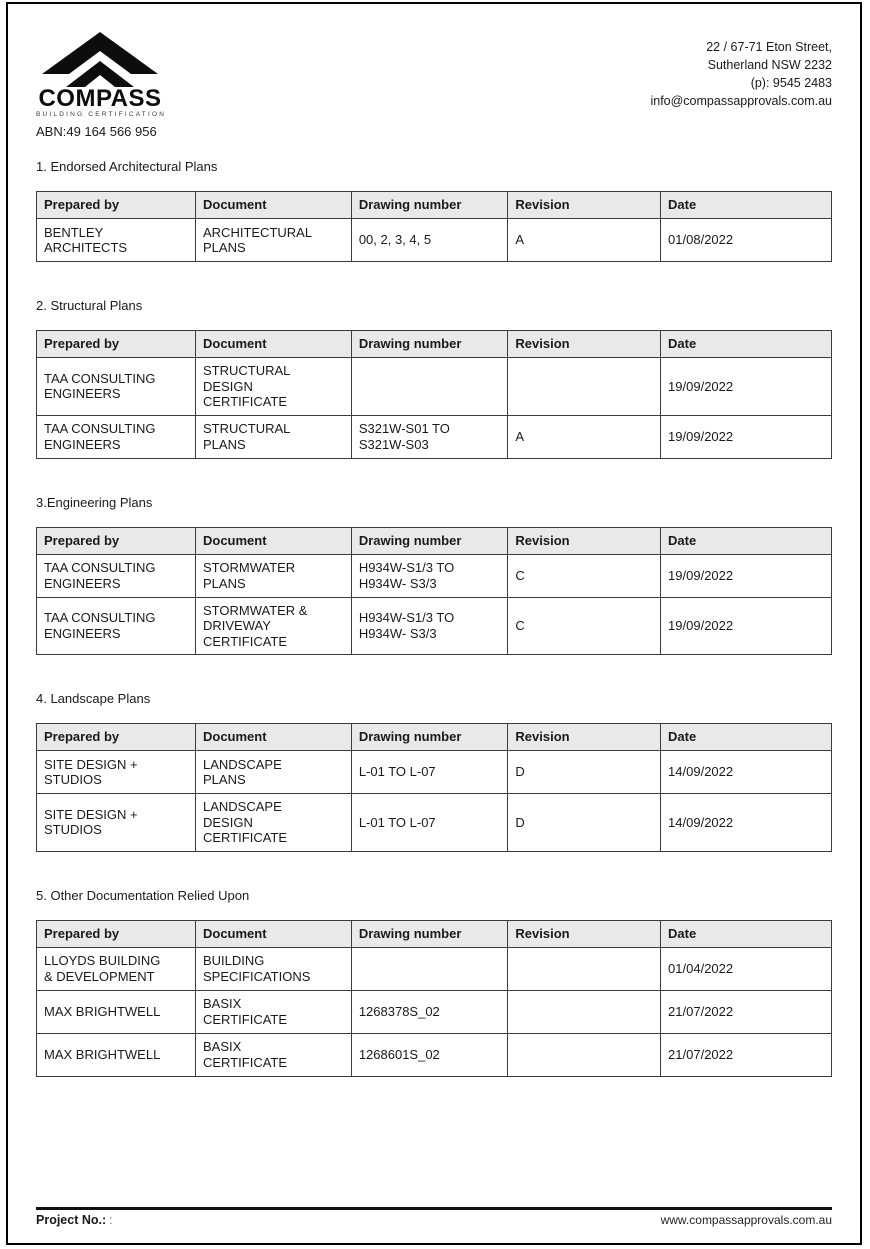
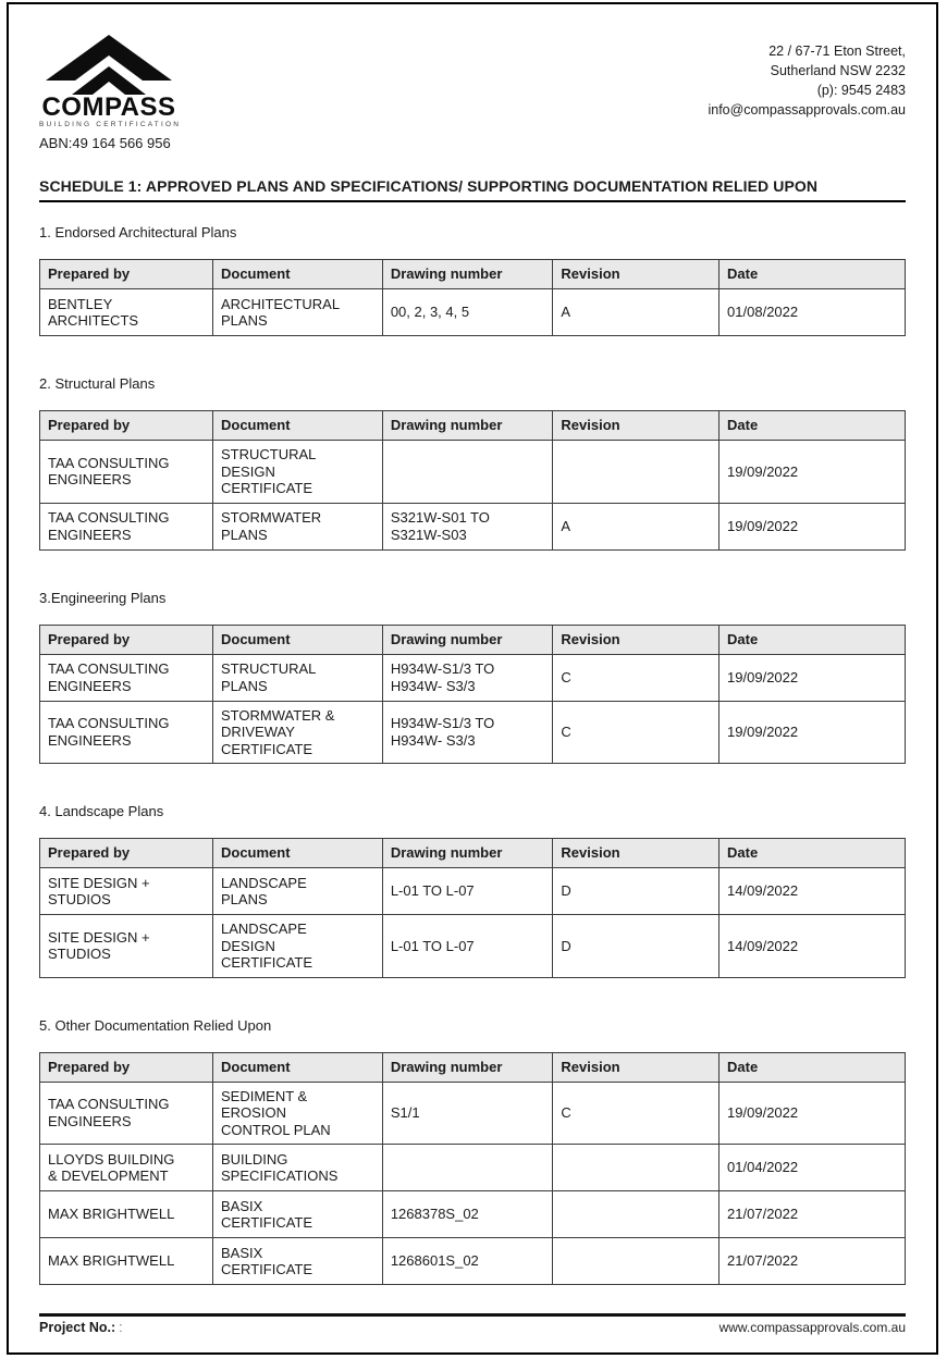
  COMPASS
  ABN:49 164 566 956
  22 / 67-71 Eton Street,
  Sutherland NSW 2232
  (p): 9545 2483
  info@compassapprovals.com.au
+ SCHEDULE 1: APPROVED PLANS AND SPECIFICATIONS/ SUPPORTING DOCUMENTATION RELIED UPON
  1. Endorsed Architectural Plans
  Prepared by	Document	Drawing number	Revision	Date
  BENTLEY ARCHITECTS	ARCHITECTURAL PLANS	00, 2, 3, 4, 5	A	01/08/2022
  2. Structural Plans
  Prepared by	Document	Drawing number	Revision	Date
  TAA CONSULTING ENGINEERS	STRUCTURAL DESIGN CERTIFICATE			19/09/2022
- TAA CONSULTING ENGINEERS	STRUCTURAL PLANS	S321W-S01 TO S321W-S03	A	19/09/2022
+ TAA CONSULTING ENGINEERS	STORMWATER PLANS	S321W-S01 TO S321W-S03	A	19/09/2022
  3.Engineering Plans
  Prepared by	Document	Drawing number	Revision	Date
- TAA CONSULTING ENGINEERS	STORMWATER PLANS	H934W-S1/3 TO H934W- S3/3	C	19/09/2022
+ TAA CONSULTING ENGINEERS	STRUCTURAL PLANS	H934W-S1/3 TO H934W- S3/3	C	19/09/2022
  TAA CONSULTING ENGINEERS	STORMWATER & DRIVEWAY CERTIFICATE	H934W-S1/3 TO H934W- S3/3	C	19/09/2022
  4. Landscape Plans
  Prepared by	Document	Drawing number	Revision	Date
  SITE DESIGN + STUDIOS	LANDSCAPE PLANS	L-01 TO L-07	D	14/09/2022
  SITE DESIGN + STUDIOS	LANDSCAPE DESIGN CERTIFICATE	L-01 TO L-07	D	14/09/2022
  5. Other Documentation Relied Upon
  Prepared by	Document	Drawing number	Revision	Date
+ TAA CONSULTING ENGINEERS	SEDIMENT & EROSION CONTROL PLAN	S1/1	C	19/09/2022
  LLOYDS BUILDING & DEVELOPMENT	BUILDING SPECIFICATIONS			01/04/2022
  MAX BRIGHTWELL	BASIX CERTIFICATE	1268378S_02		21/07/2022
  MAX BRIGHTWELL	BASIX CERTIFICATE	1268601S_02		21/07/2022
  Project No.: :
  www.compassapprovals.com.au
